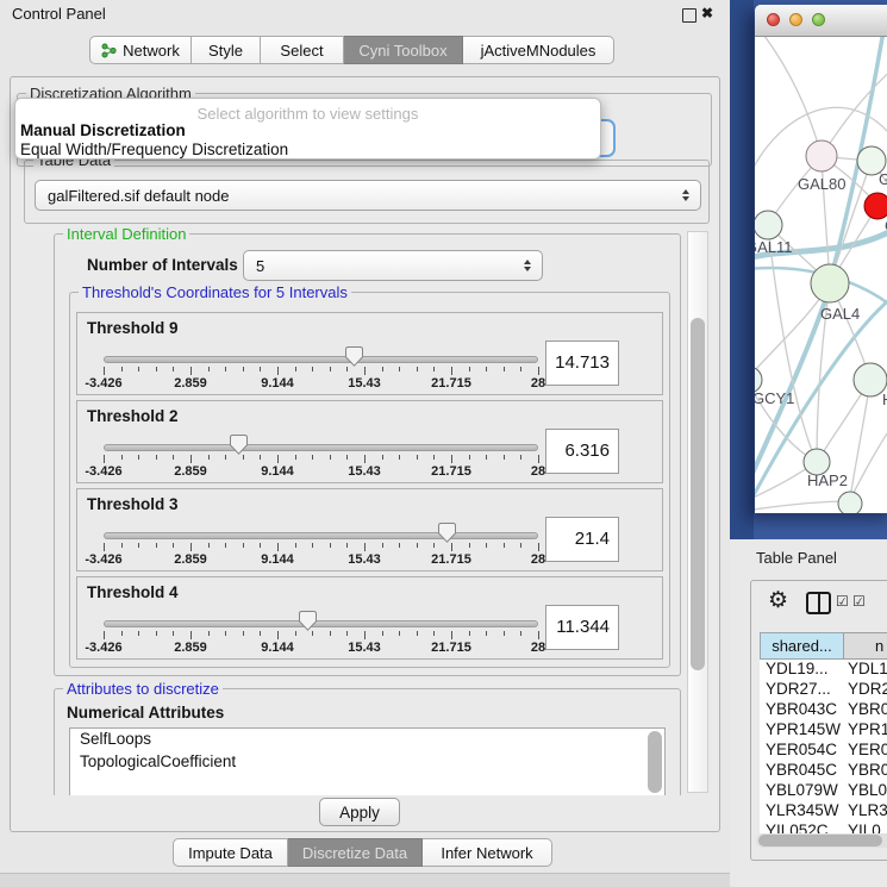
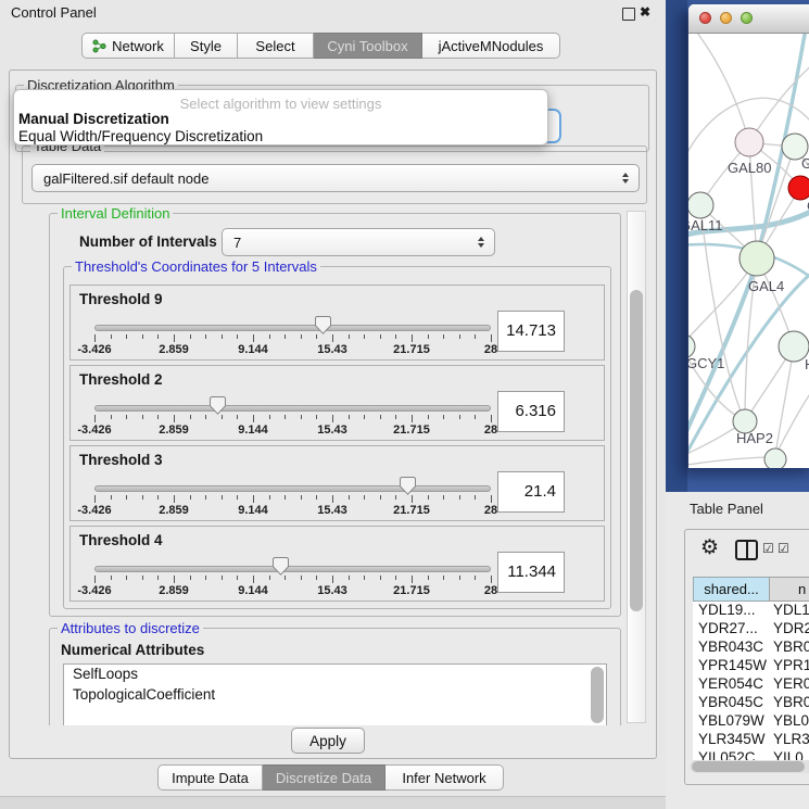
  Control Panel
  ✖
  Network
  Style
  Select
  Cyni Toolbox
  jActiveMNodules
  Discretization Algorithm
  Select algorithm to view settings
  Manual Discretization
  Equal Width/Frequency Discretization
  Table Data
  galFiltered.sif default node
  Interval Definition
  Number of Intervals
- 5
+ 7
  Threshold's Coordinates for 5 Intervals
  Threshold 9
  -3.426
  2.859
  9.144
  15.43
  21.715
  28
  14.713
  Threshold 2
  -3.426
  2.859
  9.144
  15.43
  21.715
  28
  6.316
  Threshold 3
  -3.426
  2.859
  9.144
  15.43
  21.715
  28
  21.4
  Threshold 4
  -3.426
  2.859
  9.144
  15.43
  21.715
  28
  11.344
  Attributes to discretize
  Numerical Attributes
  SelfLoops
  TopologicalCoefficient
  Apply
  Impute Data
  Discretize Data
  Infer Network
  GAL80
  G
  AL11
  GAL4
  GCY1
  HAP2
  Table Panel
  ⚙
  ☑
  ☑
  shared...
  n
  YDL19...
  YDL1
  YDR27...
  YDR2
  YBR043C
  YBR0
  YPR145W
  YPR1
  YER054C
  YER0
  YBR045C
  YBR0
  YBL079W
  YBL0
  YLR345W
  YLR3
  YIL052C
  YIL0
